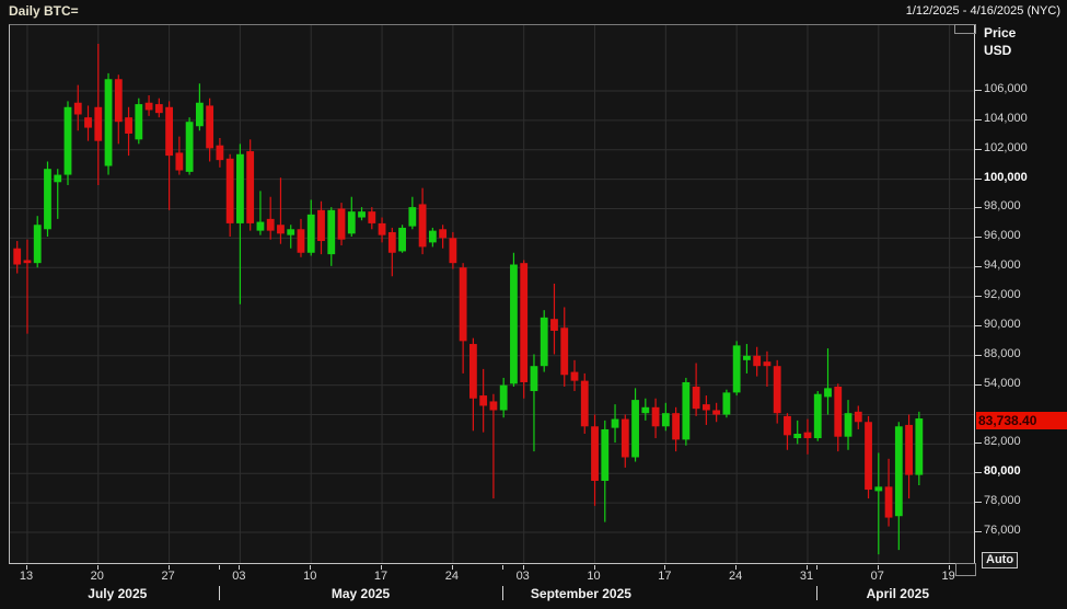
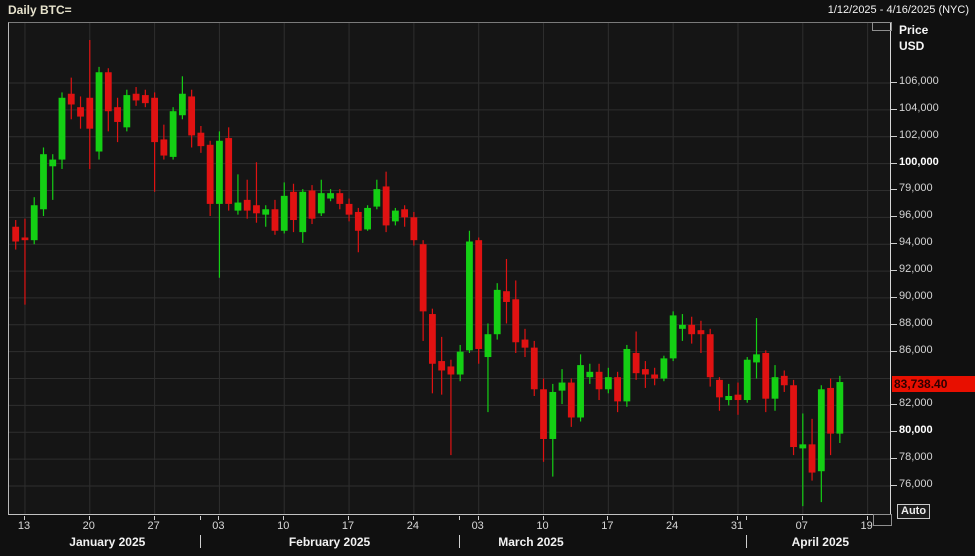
  Daily BTC=
  1/12/2025 - 4/16/2025 (NYC)
  Price
  USD
  83,738.40
  Auto
  106,000
  104,000
  102,000
  100,000
- 98,000
+ 79,000
  96,000
  94,000
  92,000
  90,000
  88,000
- 54,000
+ 86,000
  82,000
  80,000
  78,000
  76,000
  13
  20
  27
  03
  10
  17
  24
  03
  10
  17
  24
  31
  07
  19
- July 2025
+ January 2025
- May 2025
+ February 2025
- September 2025
+ March 2025
  April 2025
